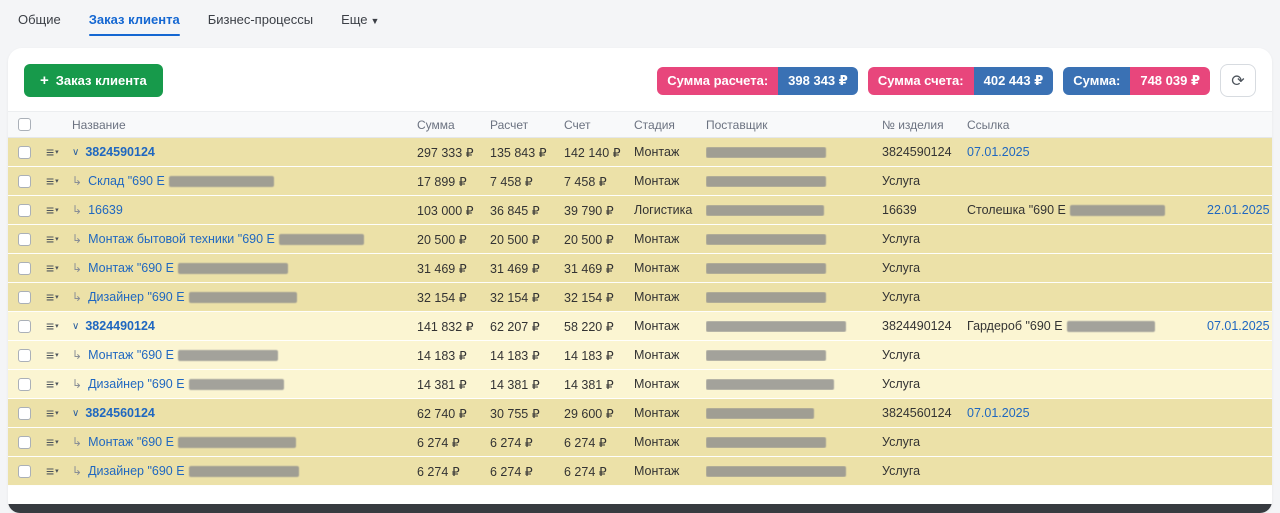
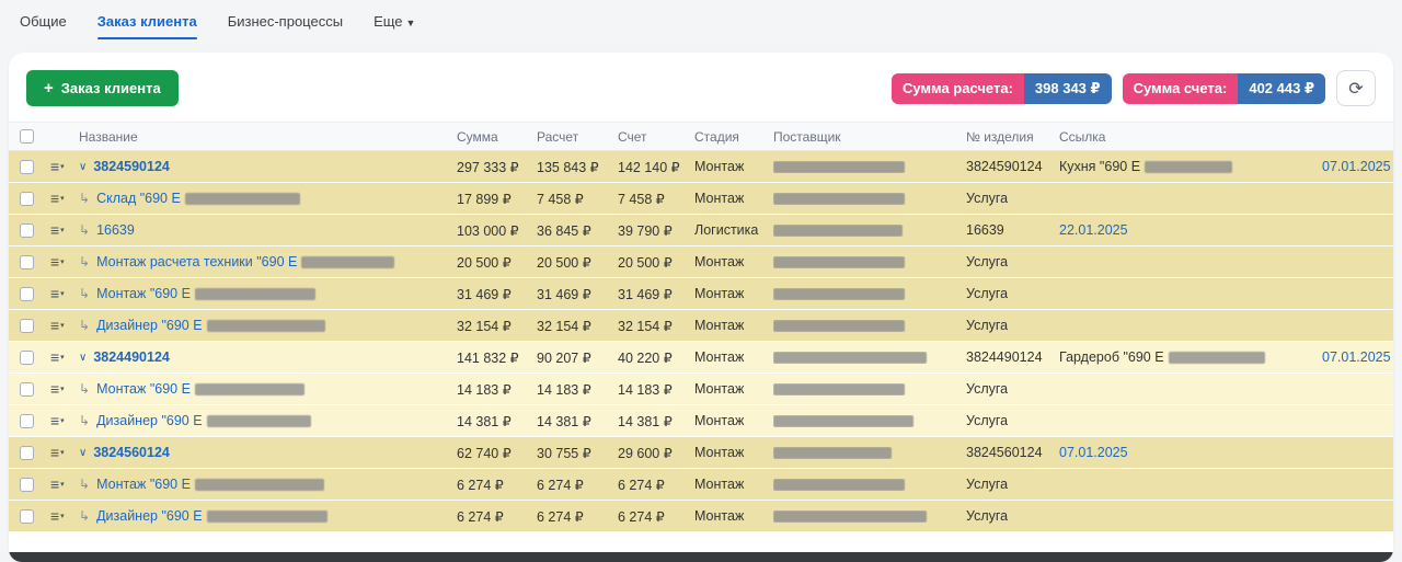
  Общие
  Заказ клиента
  Бизнес-процессы
  Еще ▼
  +
  Заказ клиента
  Сумма расчета:
  398 343 ₽
  Сумма счета:
  402 443 ₽
- Сумма:
- 748 039 ₽
  ⟳
  Название
  Сумма
  Расчет
  Счет
  Стадия
  Поставщик
  № изделия
  Ссылка
  ≡
  ∨
  3824590124
  297 333 ₽
  135 843 ₽
  142 140 ₽
  Монтаж
  3824590124
+ Кухня "690 Е
  07.01.2025
  ≡
  ↳
  Склад "690 Е
  17 899 ₽
  7 458 ₽
  7 458 ₽
  Монтаж
  Услуга
  ≡
  ↳
  16639
  103 000 ₽
  36 845 ₽
  39 790 ₽
  Логистика
  16639
- Столешка "690 Е
  22.01.2025
  ≡
  ↳
- Монтаж бытовой техники "690 Е
+ Монтаж расчета техники "690 Е
  20 500 ₽
  20 500 ₽
  20 500 ₽
  Монтаж
  Услуга
  ≡
  ↳
  Монтаж "690 Е
  31 469 ₽
  31 469 ₽
  31 469 ₽
  Монтаж
  Услуга
  ≡
  ↳
  Дизайнер "690 Е
  32 154 ₽
  32 154 ₽
  32 154 ₽
  Монтаж
  Услуга
  ≡
  ∨
  3824490124
  141 832 ₽
- 62 207 ₽
+ 90 207 ₽
- 58 220 ₽
+ 40 220 ₽
  Монтаж
  3824490124
  Гардероб "690 Е
  07.01.2025
  ≡
  ↳
  Монтаж "690 Е
  14 183 ₽
  14 183 ₽
  14 183 ₽
  Монтаж
  Услуга
  ≡
  ↳
  Дизайнер "690 Е
  14 381 ₽
  14 381 ₽
  14 381 ₽
  Монтаж
  Услуга
  ≡
  ∨
  3824560124
  62 740 ₽
  30 755 ₽
  29 600 ₽
  Монтаж
  3824560124
  07.01.2025
  ≡
  ↳
  Монтаж "690 Е
  6 274 ₽
  6 274 ₽
  6 274 ₽
  Монтаж
  Услуга
  ≡
  ↳
  Дизайнер "690 Е
  6 274 ₽
  6 274 ₽
  6 274 ₽
  Монтаж
  Услуга
